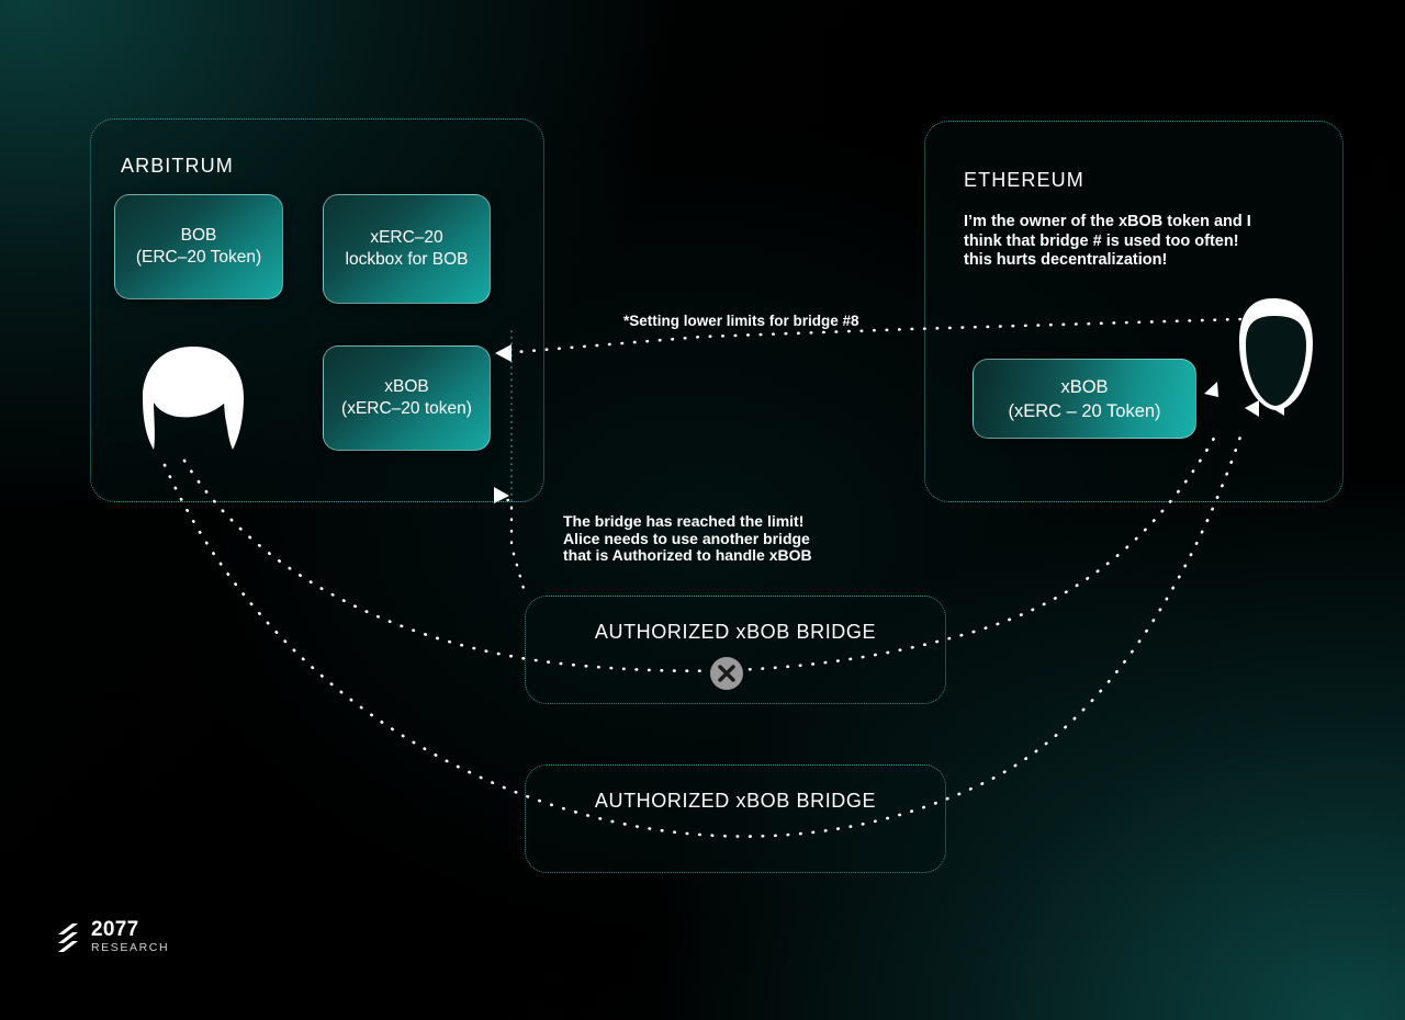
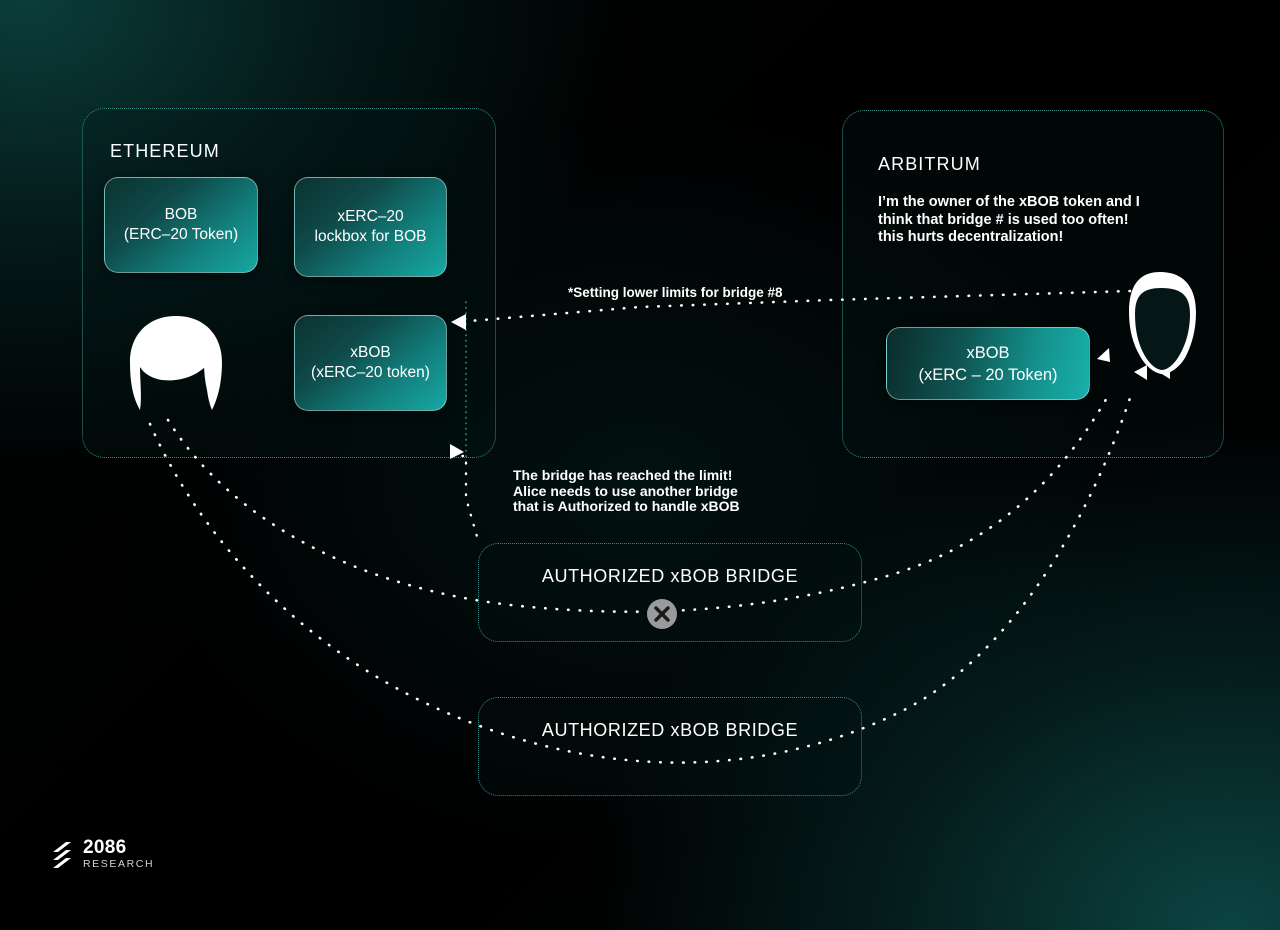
- ARBITRUM
+ ETHEREUM
  BOB
  (ERC–20 Token)
  xERC–20
  lockbox for BOB
  xBOB
  (xERC–20 token)
- ETHEREUM
+ ARBITRUM
  I’m the owner of the xBOB token and I
  think that bridge # is used too often!
  this hurts decentralization!
  xBOB
  (xERC – 20 Token)
  AUTHORIZED xBOB BRIDGE
  AUTHORIZED xBOB BRIDGE
  *Setting lower limits for bridge #8
  The bridge has reached the limit!
  Alice needs to use another bridge
  that is Authorized to handle xBOB
- 2077
+ 2086
  RESEARCH
